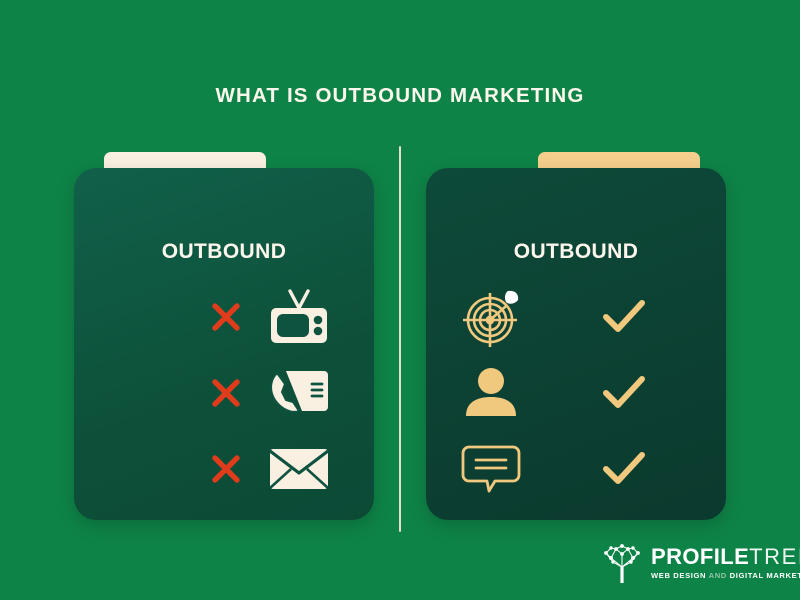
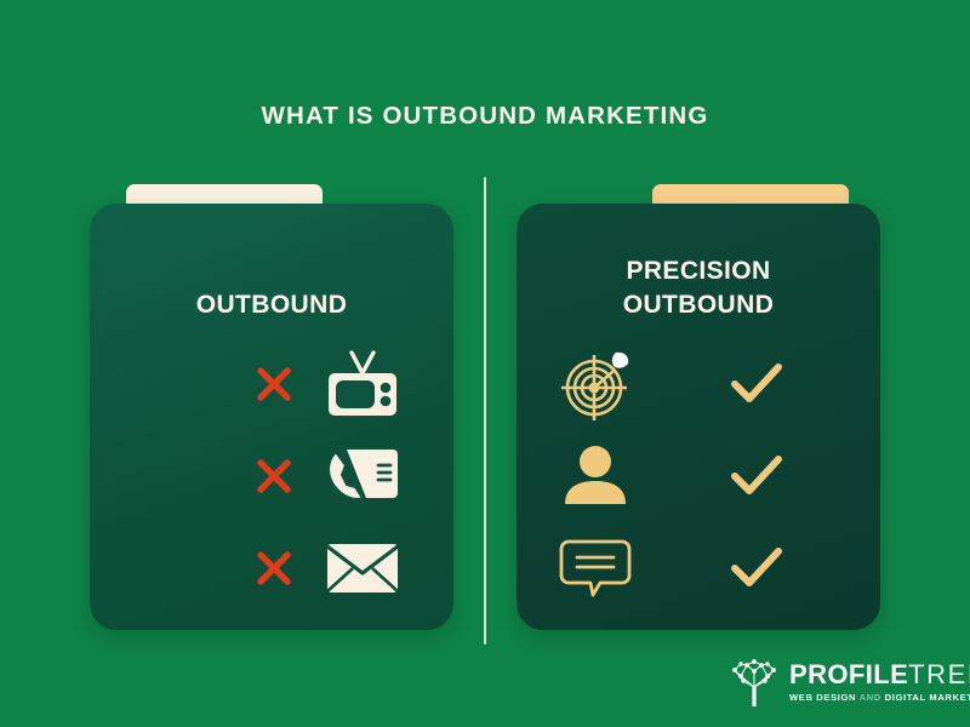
  WHAT IS OUTBOUND MARKETING
  OUTBOUND
+ PRECISION
  OUTBOUND
  PROFILETRE
  WEB DESIGN AND DIGITAL MARKE
